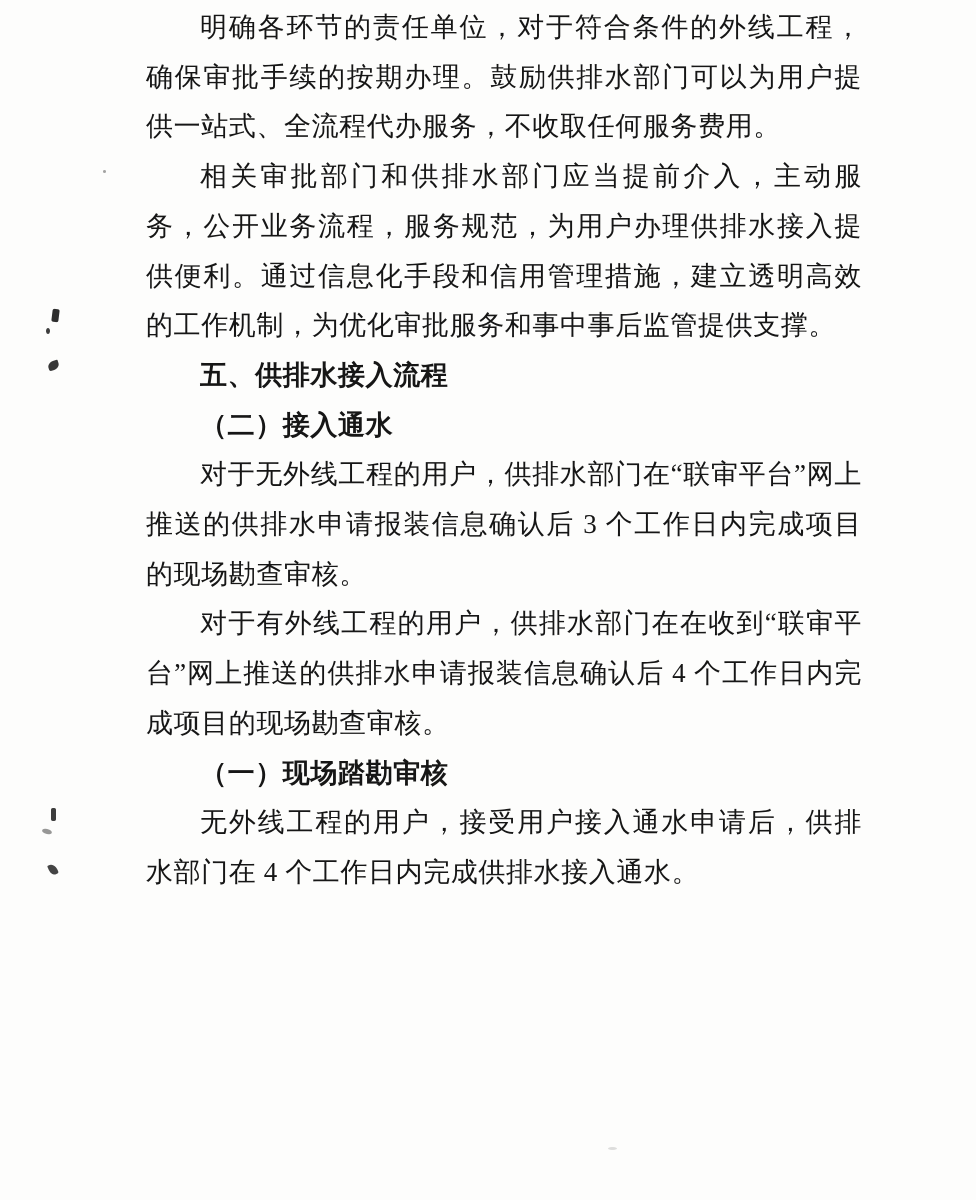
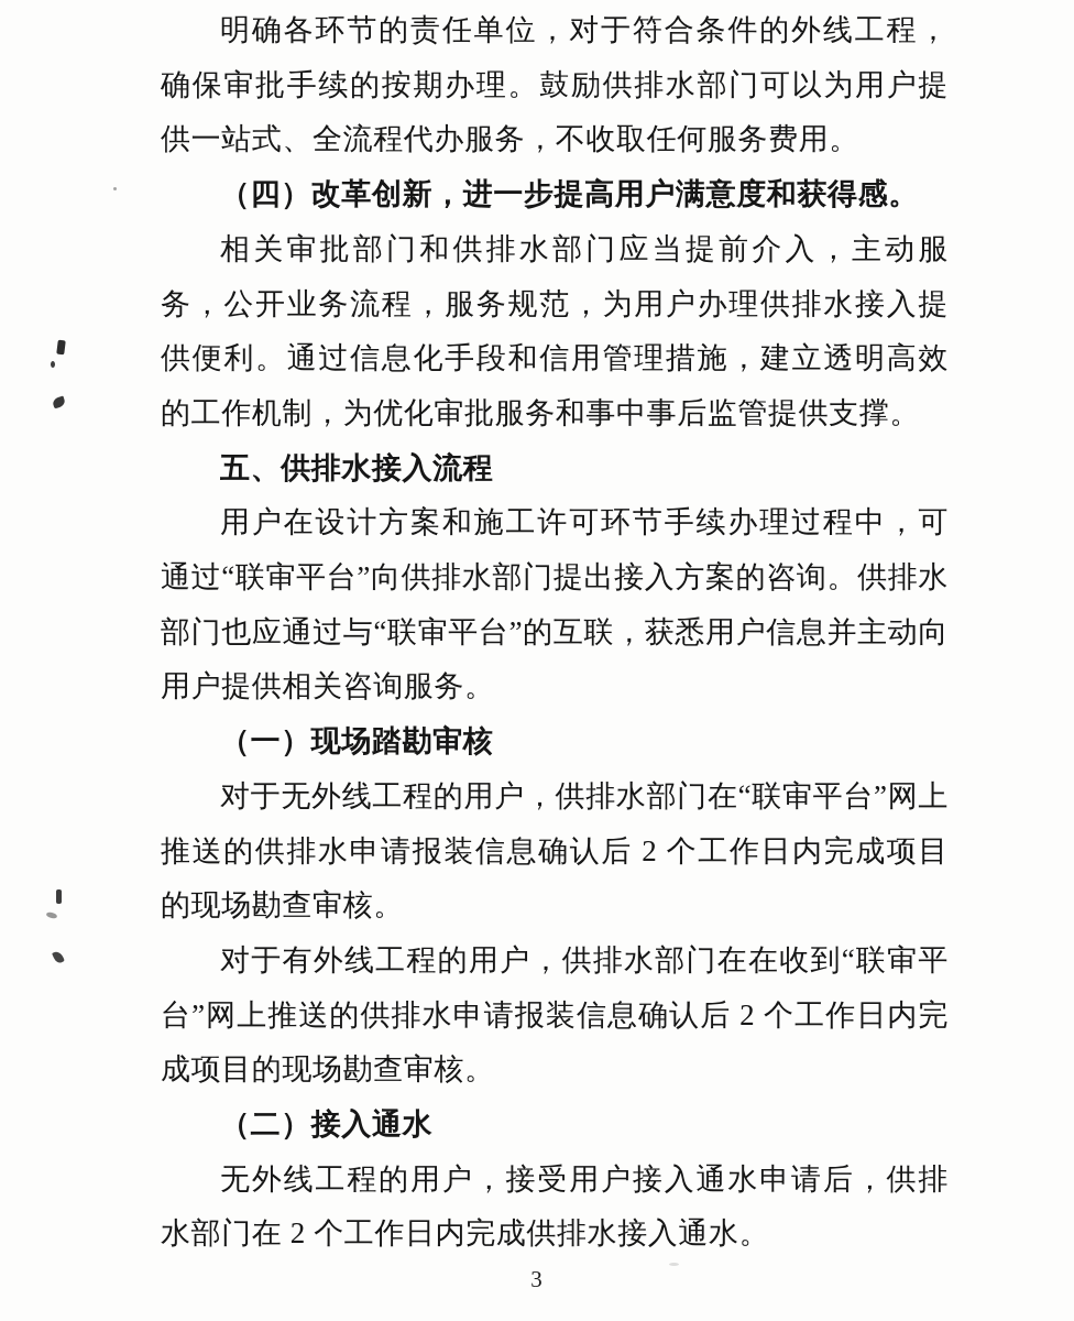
  明确各环节的责任单位，对于符合条件的外线工程，确保审批手续的按期办理。鼓励供排水部门可以为用户提供一站式、全流程代办服务，不收取任何服务费用。
+ （四）改革创新，进一步提高用户满意度和获得感。
  相关审批部门和供排水部门应当提前介入，主动服务，公开业务流程，服务规范，为用户办理供排水接入提供便利。通过信息化手段和信用管理措施，建立透明高效的工作机制，为优化审批服务和事中事后监管提供支撑。
  五、供排水接入流程
+ 用户在设计方案和施工许可环节手续办理过程中，可通过“联审平台”向供排水部门提出接入方案的咨询。供排水部门也应通过与“联审平台”的互联，获悉用户信息并主动向用户提供相关咨询服务。
- （二）接入通水
+ （一）现场踏勘审核
- 对于无外线工程的用户，供排水部门在“联审平台”网上推送的供排水申请报装信息确认后 3 个工作日内完成项目的现场勘查审核。
+ 对于无外线工程的用户，供排水部门在“联审平台”网上推送的供排水申请报装信息确认后 2 个工作日内完成项目的现场勘查审核。
- 对于有外线工程的用户，供排水部门在在收到“联审平台”网上推送的供排水申请报装信息确认后 4 个工作日内完成项目的现场勘查审核。
+ 对于有外线工程的用户，供排水部门在在收到“联审平台”网上推送的供排水申请报装信息确认后 2 个工作日内完成项目的现场勘查审核。
- （一）现场踏勘审核
+ （二）接入通水
- 无外线工程的用户，接受用户接入通水申请后，供排水部门在 4 个工作日内完成供排水接入通水。
+ 无外线工程的用户，接受用户接入通水申请后，供排水部门在 2 个工作日内完成供排水接入通水。
+ 3
